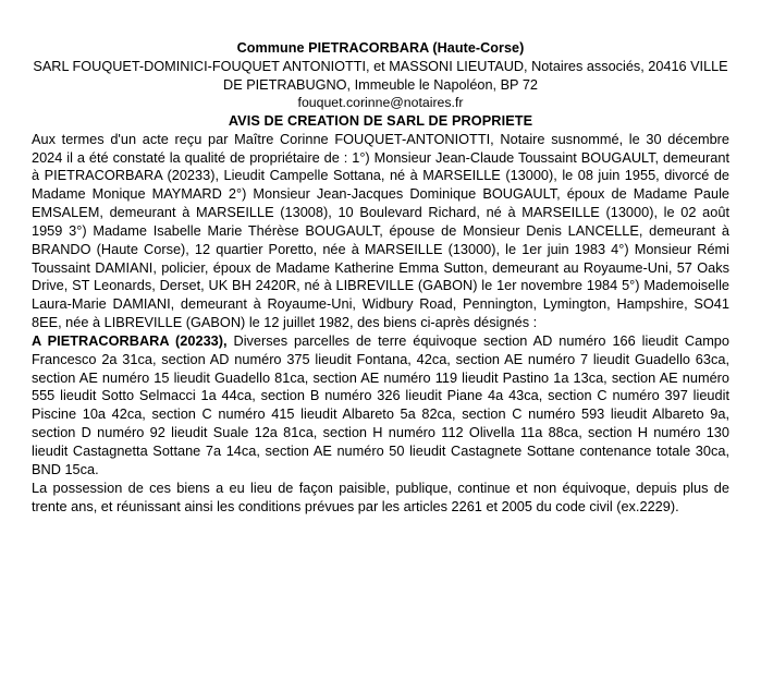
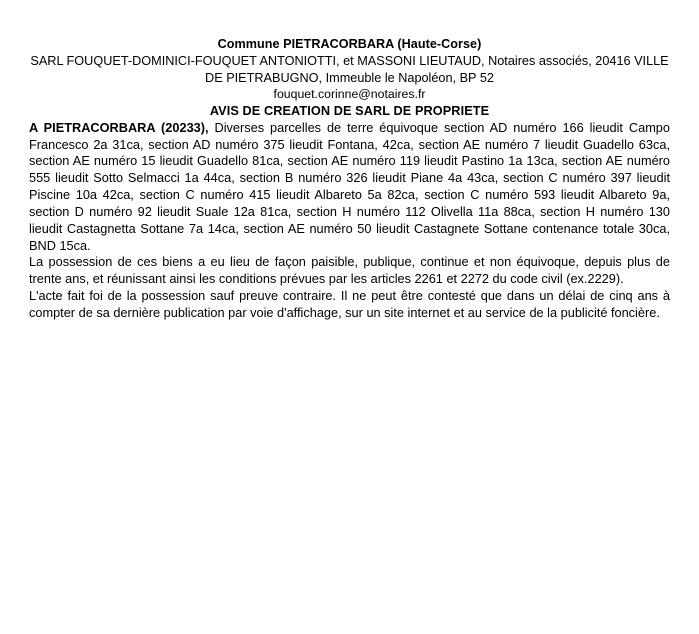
  Commune PIETRACORBARA (Haute-Corse)
- SARL FOUQUET-DOMINICI-FOUQUET ANTONIOTTI, et MASSONI LIEUTAUD, Notaires associés, 20416 VILLE DE PIETRABUGNO, Immeuble le Napoléon, BP 72
+ SARL FOUQUET-DOMINICI-FOUQUET ANTONIOTTI, et MASSONI LIEUTAUD, Notaires associés, 20416 VILLE DE PIETRABUGNO, Immeuble le Napoléon, BP 52
  fouquet.corinne@notaires.fr
  AVIS DE CREATION DE SARL DE PROPRIETE
- Aux termes d'un acte reçu par Maître Corinne FOUQUET-ANTONIOTTI, Notaire susnommé, le 30 décembre 2024 il a été constaté la qualité de propriétaire de : 1°) Monsieur Jean-Claude Toussaint BOUGAULT, demeurant à PIETRACORBARA (20233), Lieudit Campelle Sottana, né à MARSEILLE (13000), le 08 juin 1955, divorcé de Madame Monique MAYMARD 2°) Monsieur Jean-Jacques Dominique BOUGAULT, époux de Madame Paule EMSALEM, demeurant à MARSEILLE (13008), 10 Boulevard Richard, né à MARSEILLE (13000), le 02 août 1959 3°) Madame Isabelle Marie Thérèse BOUGAULT, épouse de Monsieur Denis LANCELLE, demeurant à BRANDO (Haute Corse), 12 quartier Poretto, née à MARSEILLE (13000), le 1er juin 1983 4°) Monsieur Rémi Toussaint DAMIANI, policier, époux de Madame Katherine Emma Sutton, demeurant au Royaume-Uni, 57 Oaks Drive, ST Leonards, Derset, UK BH 2420R, né à LIBREVILLE (GABON) le 1er novembre 1984 5°) Mademoiselle Laura-Marie DAMIANI, demeurant à Royaume-Uni, Widbury Road, Pennington, Lymington, Hampshire, SO41 8EE, née à LIBREVILLE (GABON) le 12 juillet 1982, des biens ci-après désignés :
  A PIETRACORBARA (20233), Diverses parcelles de terre équivoque section AD numéro 166 lieudit Campo Francesco 2a 31ca, section AD numéro 375 lieudit Fontana, 42ca, section AE numéro 7 lieudit Guadello 63ca, section AE numéro 15 lieudit Guadello 81ca, section AE numéro 119 lieudit Pastino 1a 13ca, section AE numéro 555 lieudit Sotto Selmacci 1a 44ca, section B numéro 326 lieudit Piane 4a 43ca, section C numéro 397 lieudit Piscine 10a 42ca, section C numéro 415 lieudit Albareto 5a 82ca, section C numéro 593 lieudit Albareto 9a, section D numéro 92 lieudit Suale 12a 81ca, section H numéro 112 Olivella 11a 88ca, section H numéro 130 lieudit Castagnetta Sottane 7a 14ca, section AE numéro 50 lieudit Castagnete Sottane contenance totale 30ca, BND 15ca.
- La possession de ces biens a eu lieu de façon paisible, publique, continue et non équivoque, depuis plus de trente ans, et réunissant ainsi les conditions prévues par les articles 2261 et 2005 du code civil (ex.2229).
+ La possession de ces biens a eu lieu de façon paisible, publique, continue et non équivoque, depuis plus de trente ans, et réunissant ainsi les conditions prévues par les articles 2261 et 2272 du code civil (ex.2229).
+ L'acte fait foi de la possession sauf preuve contraire. Il ne peut être contesté que dans un délai de cinq ans à compter de sa dernière publication par voie d'affichage, sur un site internet et au service de la publicité foncière.
